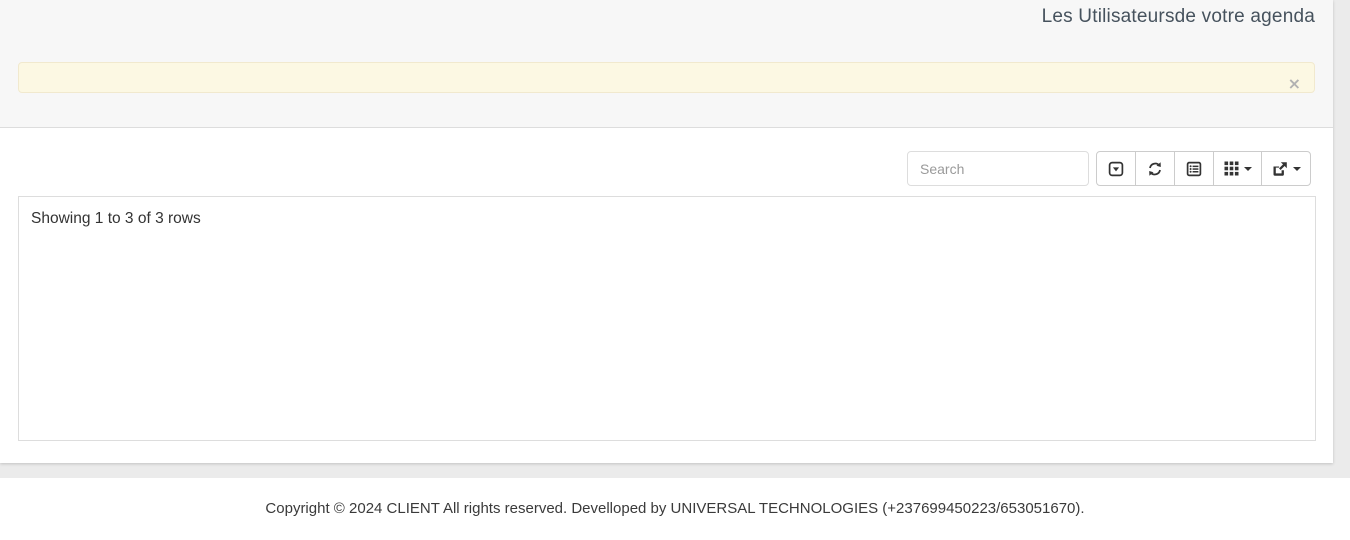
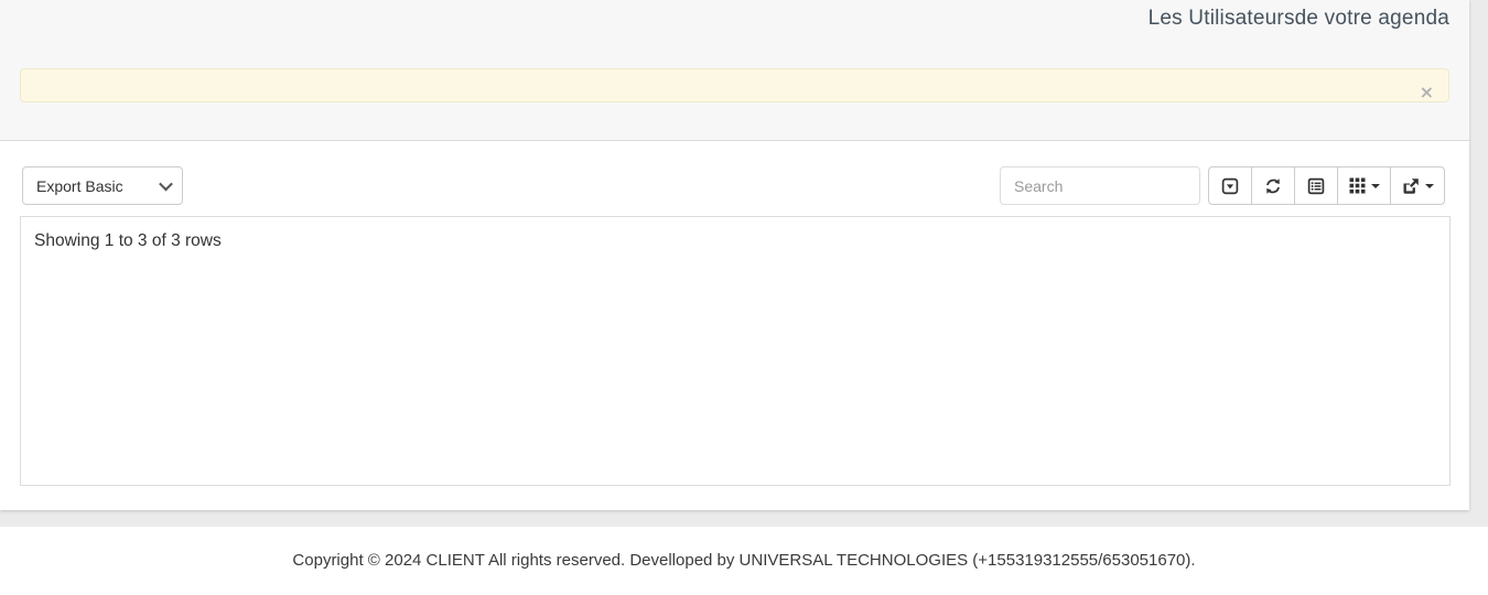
  Les Utilisateursde votre agenda
  ×
+ Export Basic
  Search
  Showing 1 to 3 of 3 rows
- Copyright © 2024 CLIENT All rights reserved. Develloped by UNIVERSAL TECHNOLOGIES (+237699450223/653051670).
+ Copyright © 2024 CLIENT All rights reserved. Develloped by UNIVERSAL TECHNOLOGIES (+155319312555/653051670).
